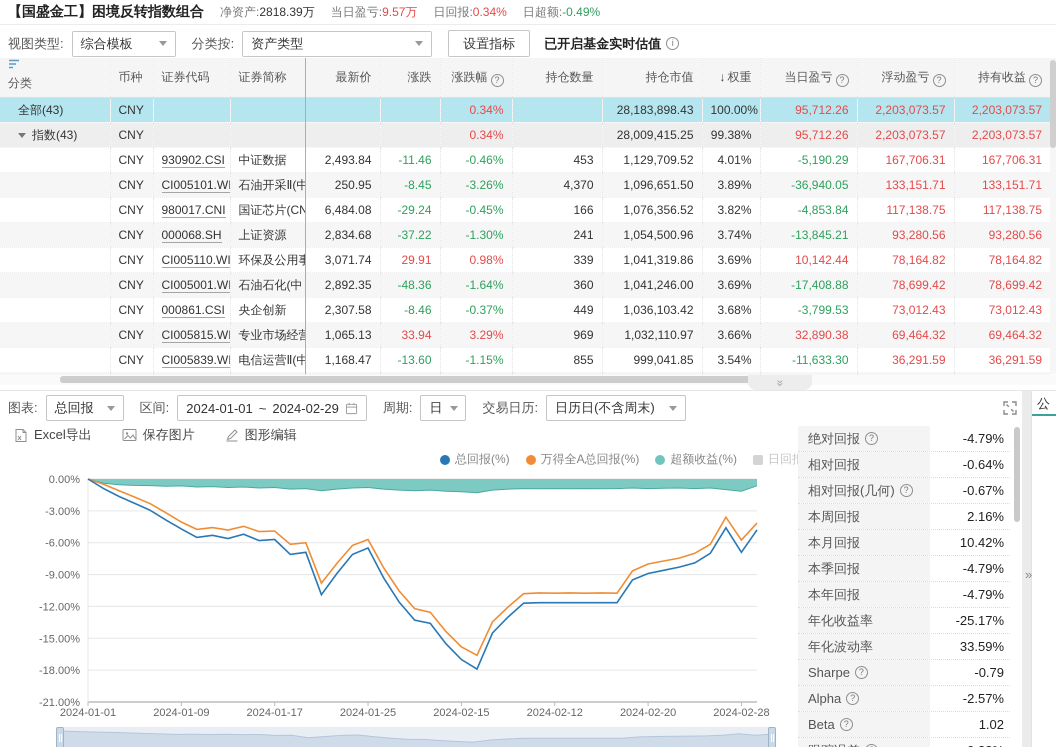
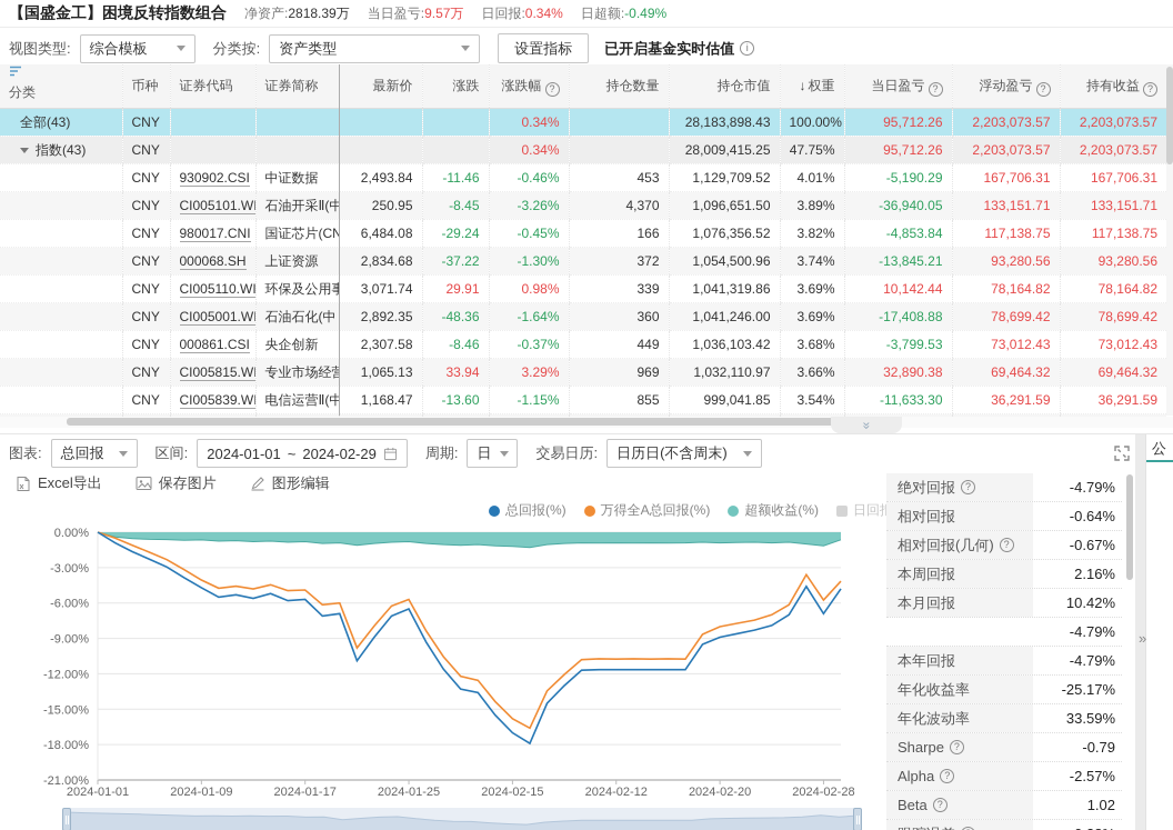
  【国盛金工】困境反转指数组合
  净资产:
  2818.39万
  当日盈亏:
  9.57万
  日回报:
  0.34%
  日超额:
  -0.49%
  视图类型:
  综合模板
  分类按:
  资产类型
  设置指标
  已开启基金实时估值
  i
  分类	币种	证券代码	证券简称	最新价	涨跌	涨跌幅 ?	持仓数量	持仓市值	↓ 权重	当日盈亏 ?	浮动盈亏 ?	持有收益 ?
  全部(43)	CNY					0.34%		28,183,898.43	100.00%	95,712.26	2,203,073.57	2,203,073.57
- 指数(43)	CNY					0.34%		28,009,415.25	99.38%	95,712.26	2,203,073.57	2,203,073.57
+ 指数(43)	CNY					0.34%		28,009,415.25	47.75%	95,712.26	2,203,073.57	2,203,073.57
  	CNY	930902.CSI	中证数据	2,493.84	-11.46	-0.46%	453	1,129,709.52	4.01%	-5,190.29	167,706.31	167,706.31
  	CNY	CI005101.W	石油开采Ⅱ(中	250.95	-8.45	-3.26%	4,370	1,096,651.50	3.89%	-36,940.05	133,151.71	133,151.71
  	CNY	980017.CNI	国证芯片(CN	6,484.08	-29.24	-0.45%	166	1,076,356.52	3.82%	-4,853.84	117,138.75	117,138.75
- 	CNY	000068.SH	上证资源	2,834.68	-37.22	-1.30%	241	1,054,500.96	3.74%	-13,845.21	93,280.56	93,280.56
+ 	CNY	000068.SH	上证资源	2,834.68	-37.22	-1.30%	372	1,054,500.96	3.74%	-13,845.21	93,280.56	93,280.56
  	CNY	CI005110.WI	环保及公用	3,071.74	29.91	0.98%	339	1,041,319.86	3.69%	10,142.44	78,164.82	78,164.82
  	CNY	CI005001.W	石油石化(中	2,892.35	-48.36	-1.64%	360	1,041,246.00	3.69%	-17,408.88	78,699.42	78,699.42
  	CNY	000861.CSI	央企创新	2,307.58	-8.46	-0.37%	449	1,036,103.42	3.68%	-3,799.53	73,012.43	73,012.43
  	CNY	CI005815.W	专业市场经	1,065.13	33.94	3.29%	969	1,032,110.97	3.66%	32,890.38	69,464.32	69,464.32
  	CNY	CI005839.W	电信运营Ⅱ(中	1,168.47	-13.60	-1.15%	855	999,041.85	3.54%	-11,633.30	36,291.59	36,291.59
  图表:
  总回报
  区间:
  2024-01-01
  ~
  2024-02-29
  周期:
  日
  交易日历:
  日历日(不含周末)
  Excel导出
  保存图片
  图形编辑
  总回报(%)
  万得全A总回报(%)
  超额收益(%)
  0.00%
  -3.00%
  -6.00%
  -9.00%
  -12.00%
  -15.00%
  -18.00%
  -21.00%
  2024-01-01
  2024-01-09
  2024-01-17
  2024-01-25
  2024-02-15
  2024-02-12
  2024-02-20
  2024-02-28
  绝对回报
  ?
  -4.79%
  相对回报
  -0.64%
  相对回报(几何)
  ?
  -0.67%
  本周回报
  2.16%
  本月回报
  10.42%
- 本季回报
  -4.79%
  本年回报
  -4.79%
  年化收益率
  -25.17%
  年化波动率
  33.59%
  Sharpe
  ?
  -0.79
  Alpha
  ?
  -2.57%
  Beta
  ?
  1.02
  公
  »
